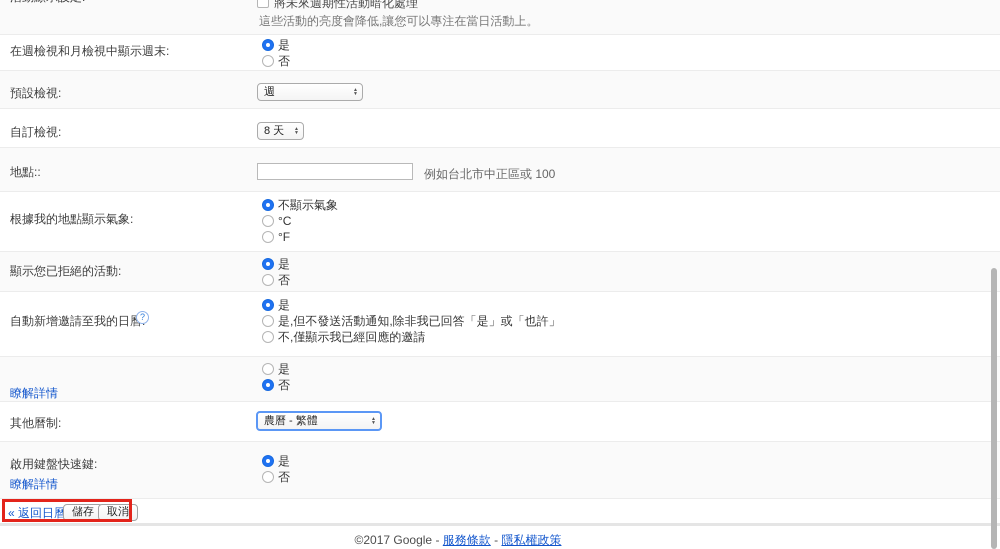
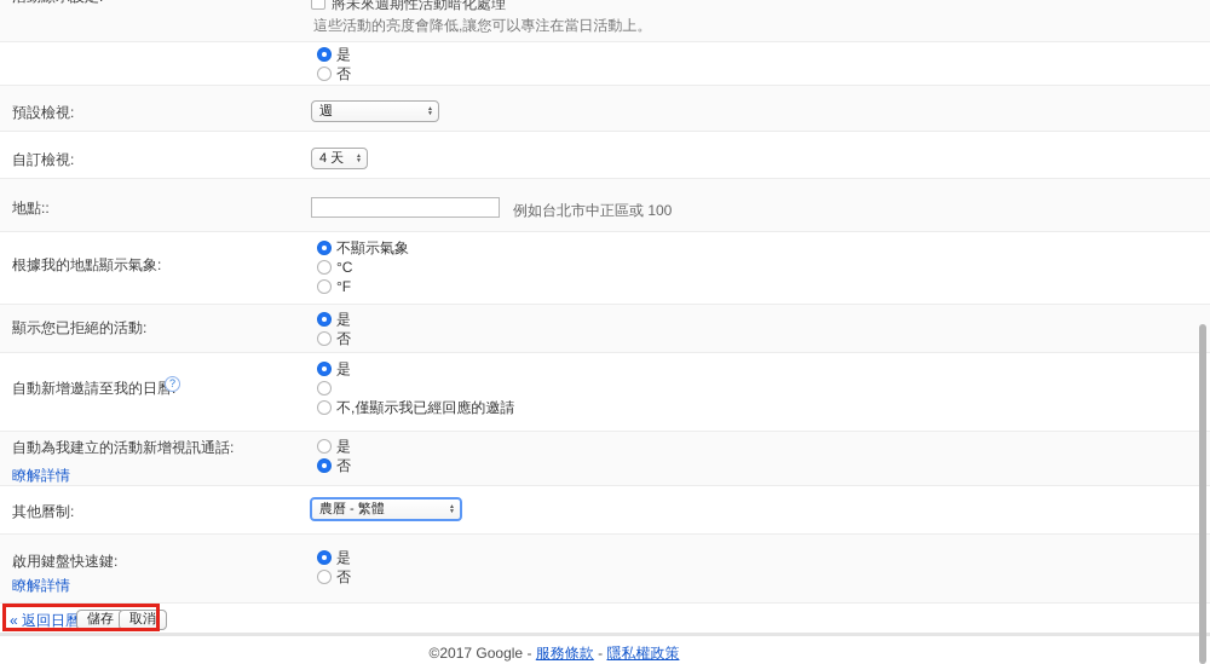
  將未來週期性活動暗化處理
  這些活動的亮度會降低,讓您可以專注在當日活動上。
- 在週檢視和月檢視中顯示週末:
  是
  否
  預設檢視:
  週
  自訂檢視:
- 8 天
+ 4 天
  地點::
  例如台北市中正區或 100
  根據我的地點顯示氣象:
  不顯示氣象
  °C
  °F
  顯示您已拒絕的活動:
  是
  否
  自動新增邀請至我的日曆
  ?
  是
- 是,但不發送活動通知,除非我已回答「是」或「也許」
  不,僅顯示我已經回應的邀請
+ 自動為我建立的活動新增視訊通話:
  瞭解詳情
  是
  否
  其他曆制:
  農曆 - 繁體
  啟用鍵盤快速鍵:
  瞭解詳情
  是
  否
  « 返回日曆
  儲存
  取消
  ©2017 Google - 服務條款 - 隱私權政策
